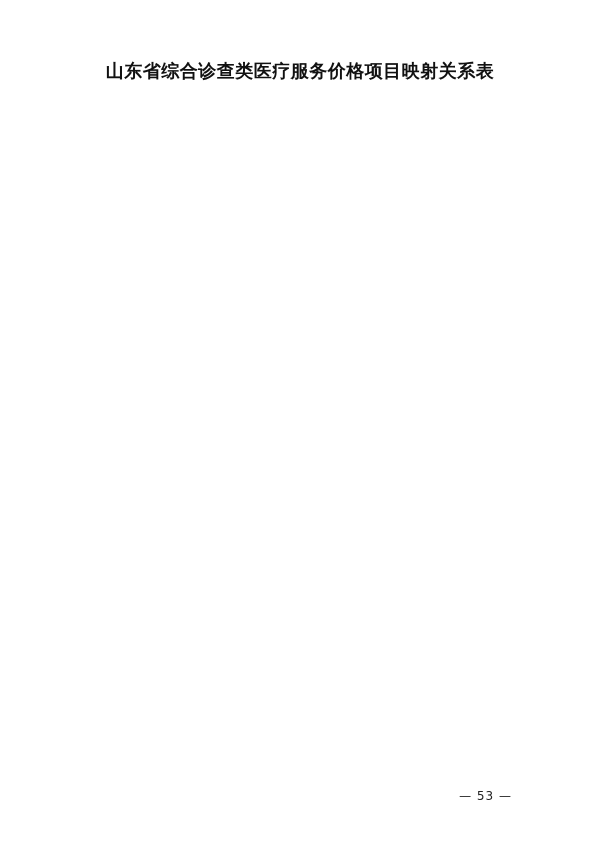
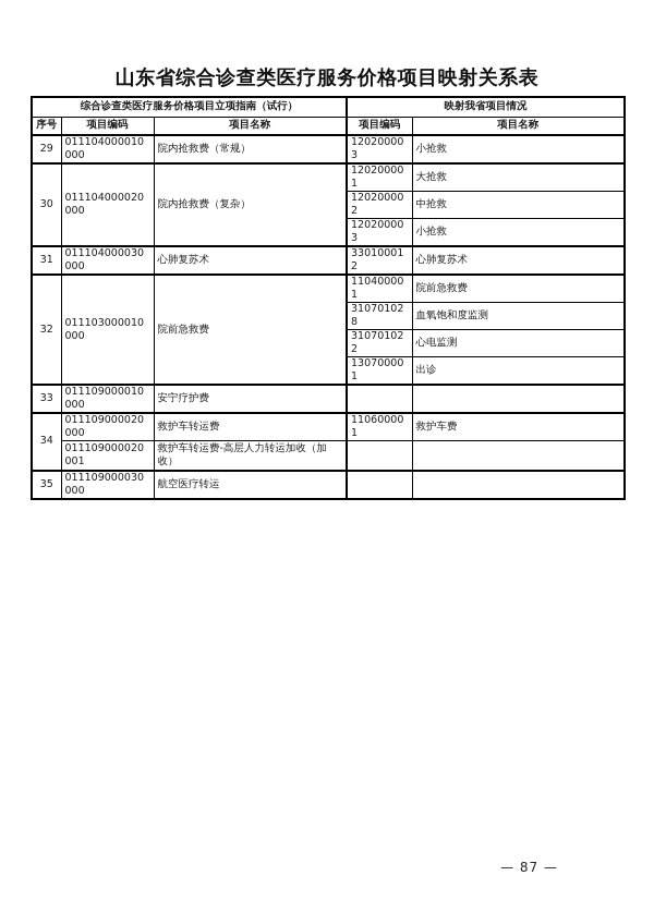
  山东省综合诊查类医疗服务价格项目映射关系表
+ 综合诊查类医疗服务价格项目立项指南（试行）	映射我省项目情况
+ 序号	项目编码	项目名称	项目编码	项目名称
+ 29	011104000010000	院内抢救费（常规）	120200003	小抢救
+ 30	011104000020000	院内抢救费（复杂）	120200001	大抢救
+ 120200002	中抢救
+ 120200003	小抢救
+ 31	011104000030000	心肺复苏术	330100012	心肺复苏术
+ 32	011103000010000	院前急救费	110400001	院前急救费
+ 310701028	血氧饱和度监测
+ 310701022	心电监测
+ 130700001	出诊
+ 33	011109000010000	安宁疗护费
+ 34	011109000020000	救护车转运费	110600001	救护车费
+ 011109000020001	救护车转运费-高层人力转运加收（加收）
+ 35	011109000030000	航空医疗转运
- — 53 —
+ — 87 —
